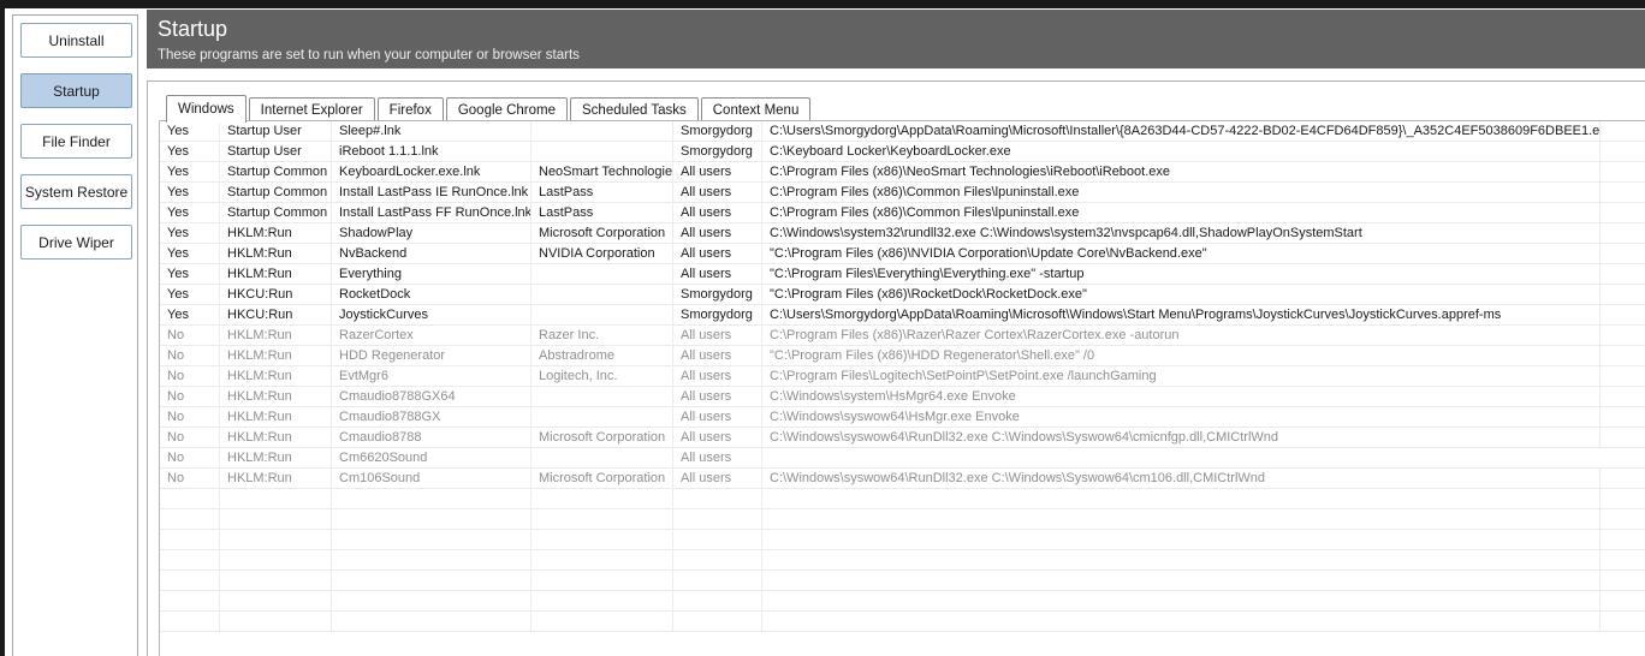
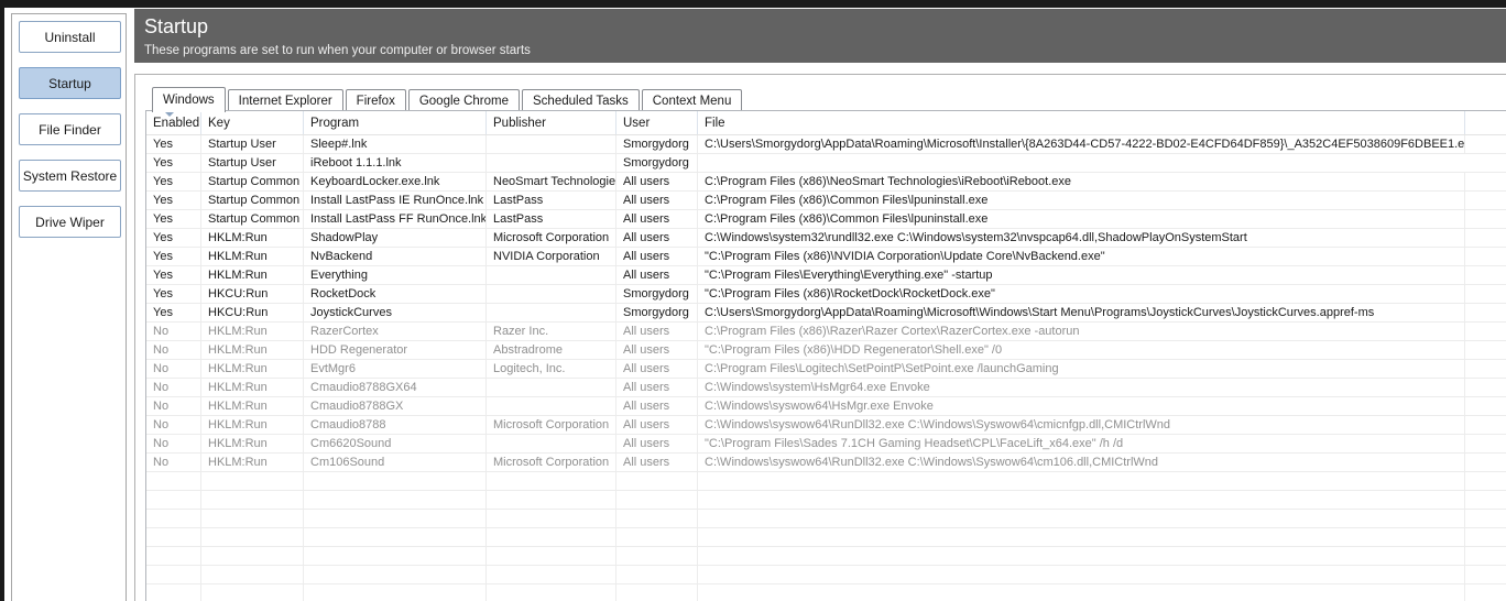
  Uninstall
  Startup
  File Finder
  System Restore
  Drive Wiper
  Startup
  These programs are set to run when your computer or browser starts
  Windows
  Internet Explorer
  Firefox
  Google Chrome
  Scheduled Tasks
  Context Menu
+ Enabled
+ Key
+ Program
+ Publisher
+ User
+ File
  Yes
  Startup User
  Sleep#.lnk
  Smorgydorg
  C:\Users\Smorgydorg\AppData\Roaming\Microsoft\Installer\{8A263D44-CD57-4222-BD02-E4CFD64DF859}\_A352C4EF5038609F6DBEE1.e
  Yes
  Startup User
  iReboot 1.1.1.lnk
  Smorgydorg
- C:\Keyboard Locker\KeyboardLocker.exe
  Yes
  Startup Common
  KeyboardLocker.exe.lnk
  NeoSmart Technologie
  All users
  C:\Program Files (x86)\NeoSmart Technologies\iReboot\iReboot.exe
  Yes
  Startup Common
  Install LastPass IE RunOnce.lnk
  LastPass
  All users
  C:\Program Files (x86)\Common Files\lpuninstall.exe
  Yes
  Startup Common
  Install LastPass FF RunOnce.lnk
  LastPass
  All users
  C:\Program Files (x86)\Common Files\lpuninstall.exe
  Yes
  HKLM:Run
  ShadowPlay
  Microsoft Corporation
  All users
  C:\Windows\system32\rundll32.exe C:\Windows\system32\nvspcap64.dll,ShadowPlayOnSystemStart
  Yes
  HKLM:Run
  NvBackend
  NVIDIA Corporation
  All users
  "C:\Program Files (x86)\NVIDIA Corporation\Update Core\NvBackend.exe"
  Yes
  HKLM:Run
  Everything
  All users
  "C:\Program Files\Everything\Everything.exe" -startup
  Yes
  HKCU:Run
  RocketDock
  Smorgydorg
  "C:\Program Files (x86)\RocketDock\RocketDock.exe"
  Yes
  HKCU:Run
  JoystickCurves
  Smorgydorg
  C:\Users\Smorgydorg\AppData\Roaming\Microsoft\Windows\Start Menu\Programs\JoystickCurves\JoystickCurves.appref-ms
  No
  HKLM:Run
  RazerCortex
  Razer Inc.
  All users
  C:\Program Files (x86)\Razer\Razer Cortex\RazerCortex.exe -autorun
  No
  HKLM:Run
  HDD Regenerator
  Abstradrome
  All users
  "C:\Program Files (x86)\HDD Regenerator\Shell.exe" /0
  No
  HKLM:Run
  EvtMgr6
  Logitech, Inc.
  All users
  C:\Program Files\Logitech\SetPointP\SetPoint.exe /launchGaming
  No
  HKLM:Run
  Cmaudio8788GX64
  All users
  C:\Windows\system\HsMgr64.exe Envoke
  No
  HKLM:Run
  Cmaudio8788GX
  All users
  C:\Windows\syswow64\HsMgr.exe Envoke
  No
  HKLM:Run
  Cmaudio8788
  Microsoft Corporation
  All users
  C:\Windows\syswow64\RunDll32.exe C:\Windows\Syswow64\cmicnfgp.dll,CMICtrlWnd
  No
  HKLM:Run
  Cm6620Sound
  All users
+ "C:\Program Files\Sades 7.1CH Gaming Headset\CPL\FaceLift_x64.exe" /h /d
  No
  HKLM:Run
  Cm106Sound
  Microsoft Corporation
  All users
  C:\Windows\syswow64\RunDll32.exe C:\Windows\Syswow64\cm106.dll,CMICtrlWnd
